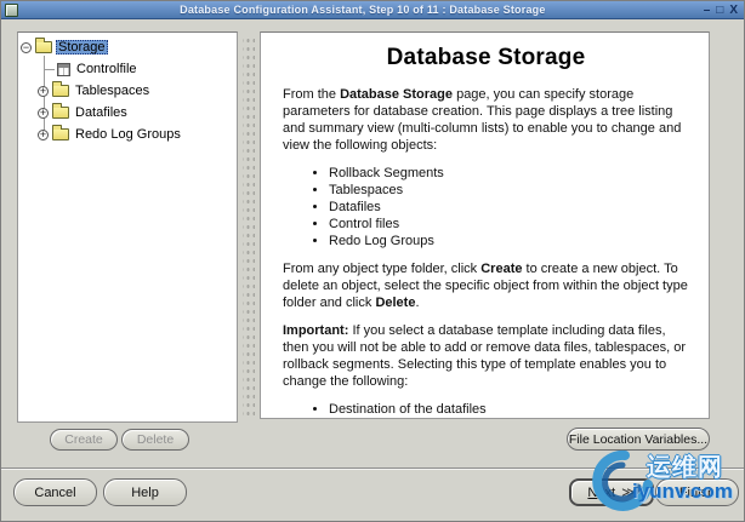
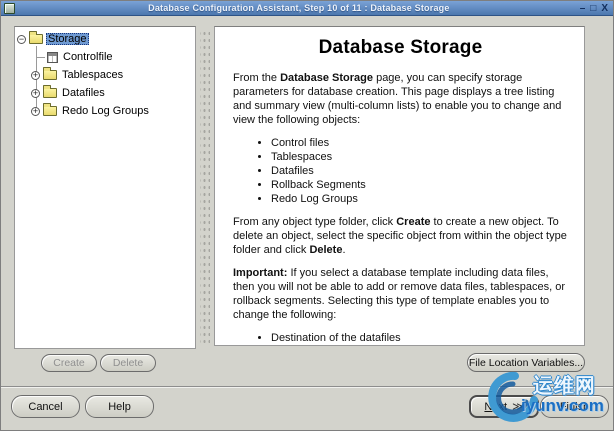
  Database Configuration Assistant, Step 10 of 11 : Database Storage
  –
  □
  X
  −
  Storage
  Controlfile
  +
  Tablespaces
  +
  Datafiles
  +
  Redo Log Groups
  Database Storage
  From the Database Storage page, you can specify storage parameters for database creation. This page displays a tree listing and summary view (multi-column lists) to enable you to change and view the following objects:
- Rollback Segments
+ Control files
  Tablespaces
  Datafiles
- Control files
+ Rollback Segments
  Redo Log Groups
  From any object type folder, click Create to create a new object. To delete an object, select the specific object from within the object type folder and click Delete.
  Important: If you select a database template including data files, then you will not be able to add or remove data files, tablespaces, or rollback segments. Selecting this type of template enables you to change the following:
  Destination of the datafiles
  Create
  Delete
  File Location Variables...
  Cancel
  Help
  N xt
  ≫
  Finish
  运维网
  iyunv.com
